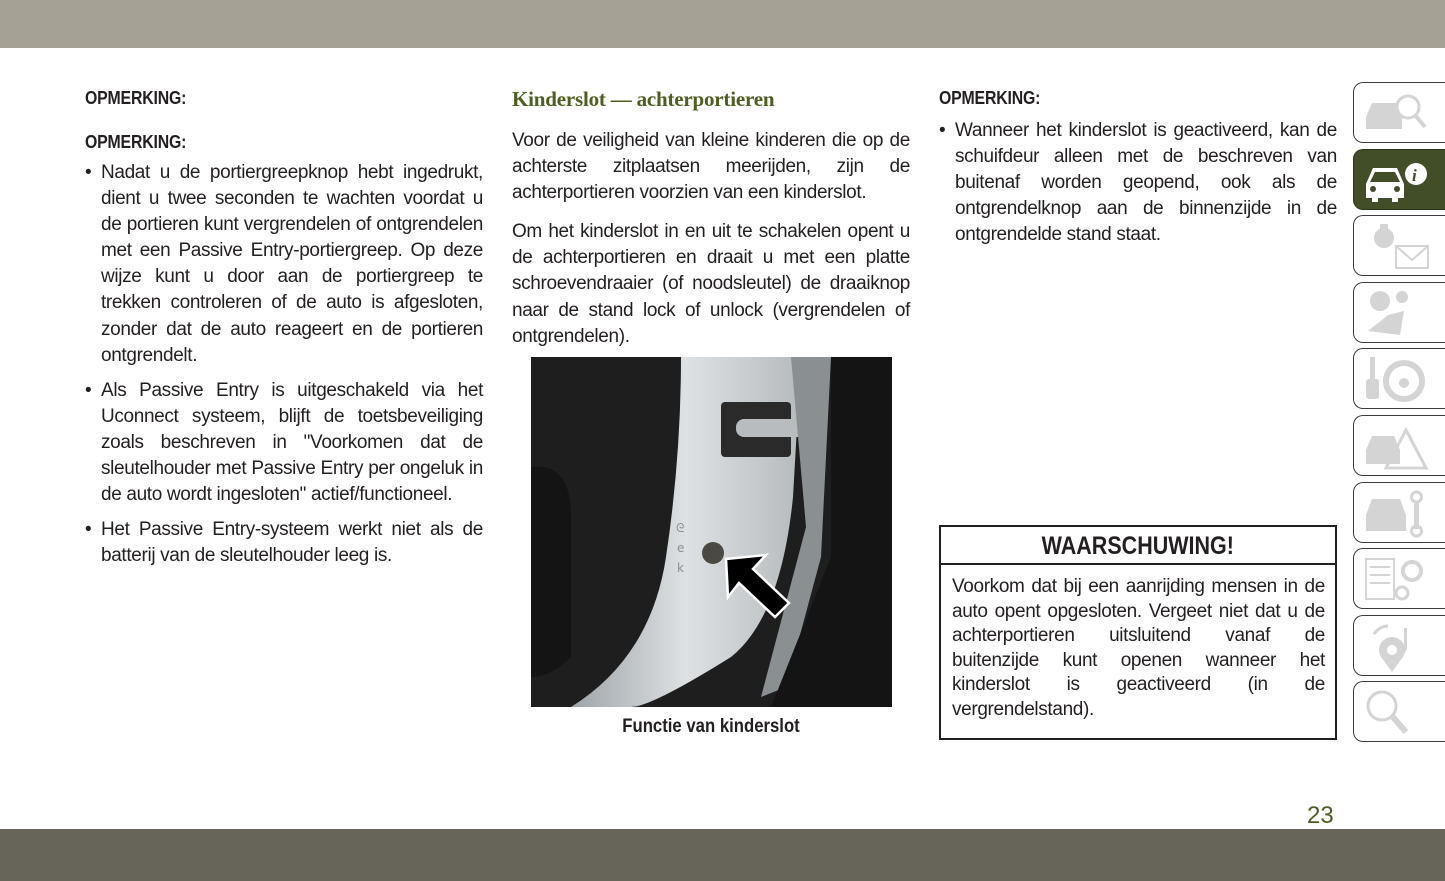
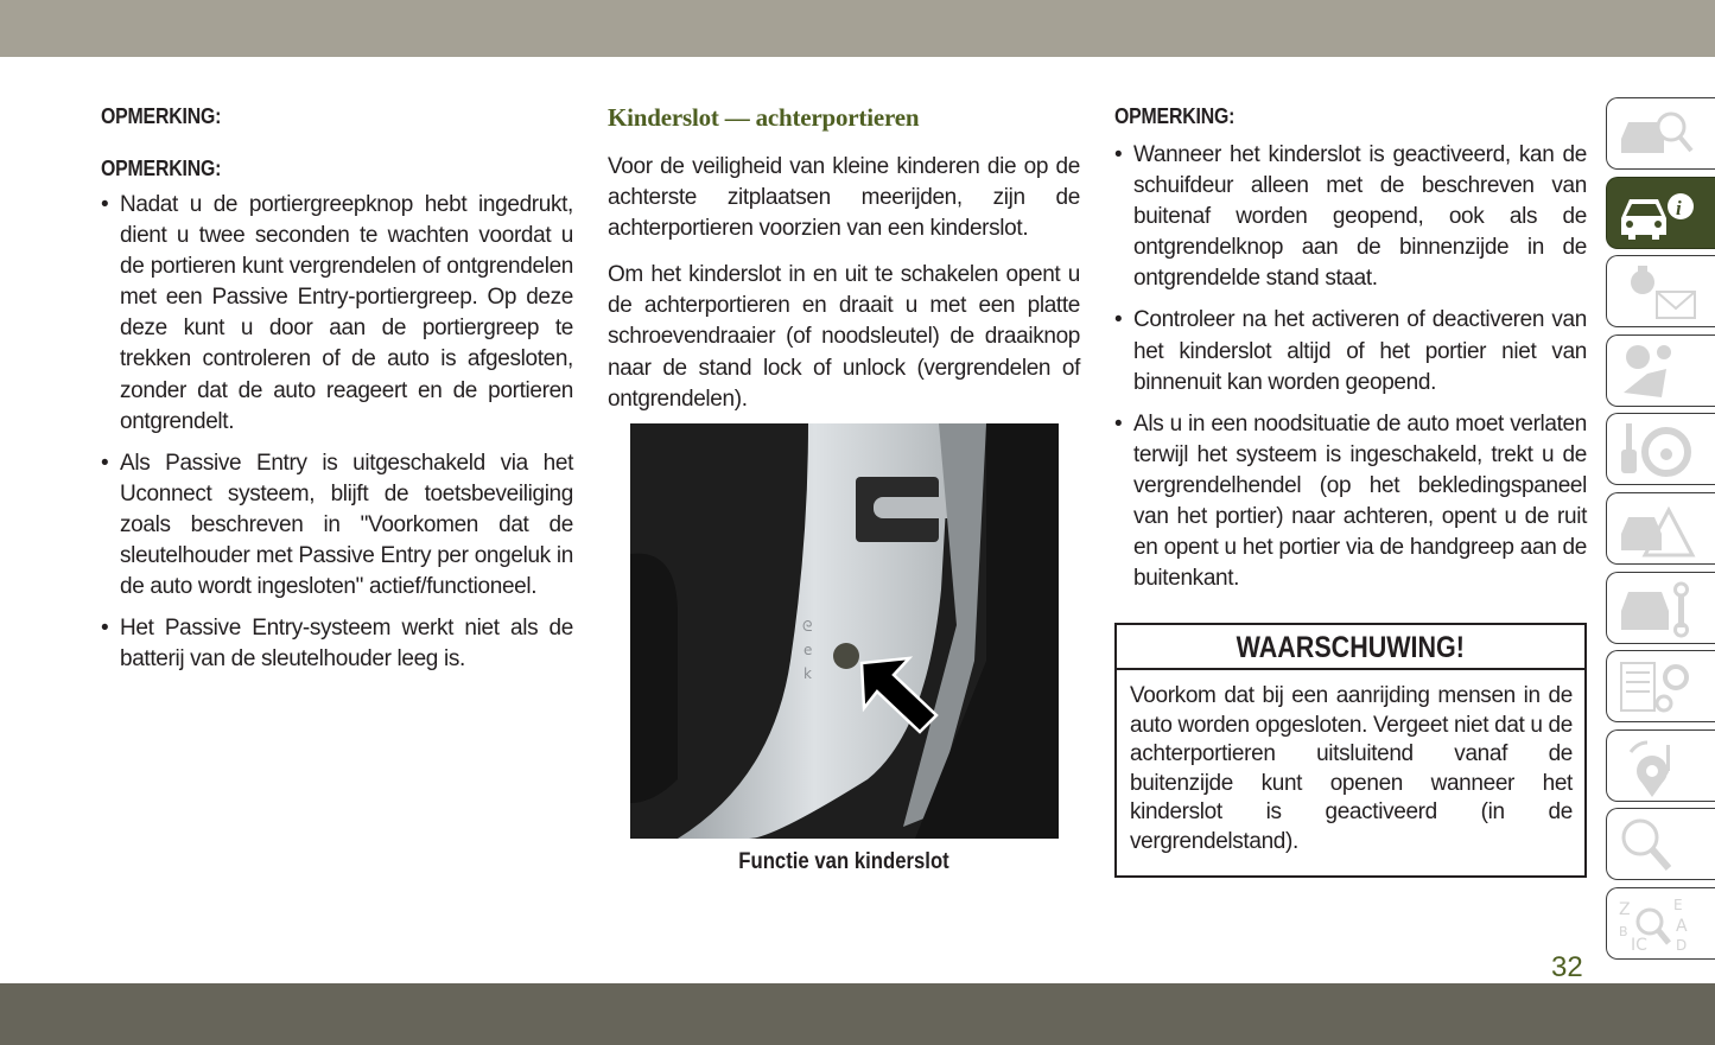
  OPMERKING:
  OPMERKING:
- Nadat u de portiergreepknop hebt ingedrukt, dient u twee seconden te wachten voordat u de portieren kunt vergrendelen of ontgrendelen met een Passive Entry-portiergreep. Op deze wijze kunt u door aan de portiergreep te trekken controleren of de auto is afgesloten, zonder dat de auto reageert en de portieren ontgrendelt.
+ Nadat u de portiergreepknop hebt ingedrukt, dient u twee seconden te wachten voordat u de portieren kunt vergrendelen of ontgrendelen met een Passive Entry-portiergreep. Op deze deze kunt u door aan de portiergreep te trekken controleren of de auto is afgesloten, zonder dat de auto reageert en de portieren ontgrendelt.
  Als Passive Entry is uitgeschakeld via het Uconnect systeem, blijft de toetsbeveiliging zoals beschreven in "Voorkomen dat de sleutelhouder met Passive Entry per ongeluk in de auto wordt ingesloten" actief/functioneel.
  Het Passive Entry-systeem werkt niet als de batterij van de sleutelhouder leeg is.
  Kinderslot — achterportieren
  Voor de veiligheid van kleine kinderen die op de achterste zitplaatsen meerijden, zijn de achterportieren voorzien van een kinderslot.
  Om het kinderslot in en uit te schakelen opent u de achterportieren en draait u met een platte schroevendraaier (of noodsleutel) de draaiknop naar de stand lock of unlock (vergrendelen of ontgrendelen).
  ᘓ
  e
  k
  Functie van kinderslot
  OPMERKING:
  Wanneer het kinderslot is geactiveerd, kan de schuifdeur alleen met de beschreven van buitenaf worden geopend, ook als de ontgrendelknop aan de binnenzijde in de ontgrendelde stand staat.
+ Controleer na het activeren of deactiveren van het kinderslot altijd of het portier niet van binnenuit kan worden geopend.
+ Als u in een noodsituatie de auto moet verlaten terwijl het systeem is ingeschakeld, trekt u de vergrendelhendel (op het bekledingspaneel van het portier) naar achteren, opent u de ruit en opent u het portier via de handgreep aan de buitenkant.
  WAARSCHUWING!
- Voorkom dat bij een aanrijding mensen in de auto opent opgesloten. Vergeet niet dat u de achterportieren uitsluitend vanaf de buitenzijde kunt openen wanneer het kinderslot is geactiveerd (in de vergrendelstand).
+ Voorkom dat bij een aanrijding mensen in de auto worden opgesloten. Vergeet niet dat u de achterportieren uitsluitend vanaf de buitenzijde kunt openen wanneer het kinderslot is geactiveerd (in de vergrendelstand).
  i
+ Z
+ B
+ E
+ A
+ D
+ IC
- 23
+ 32
